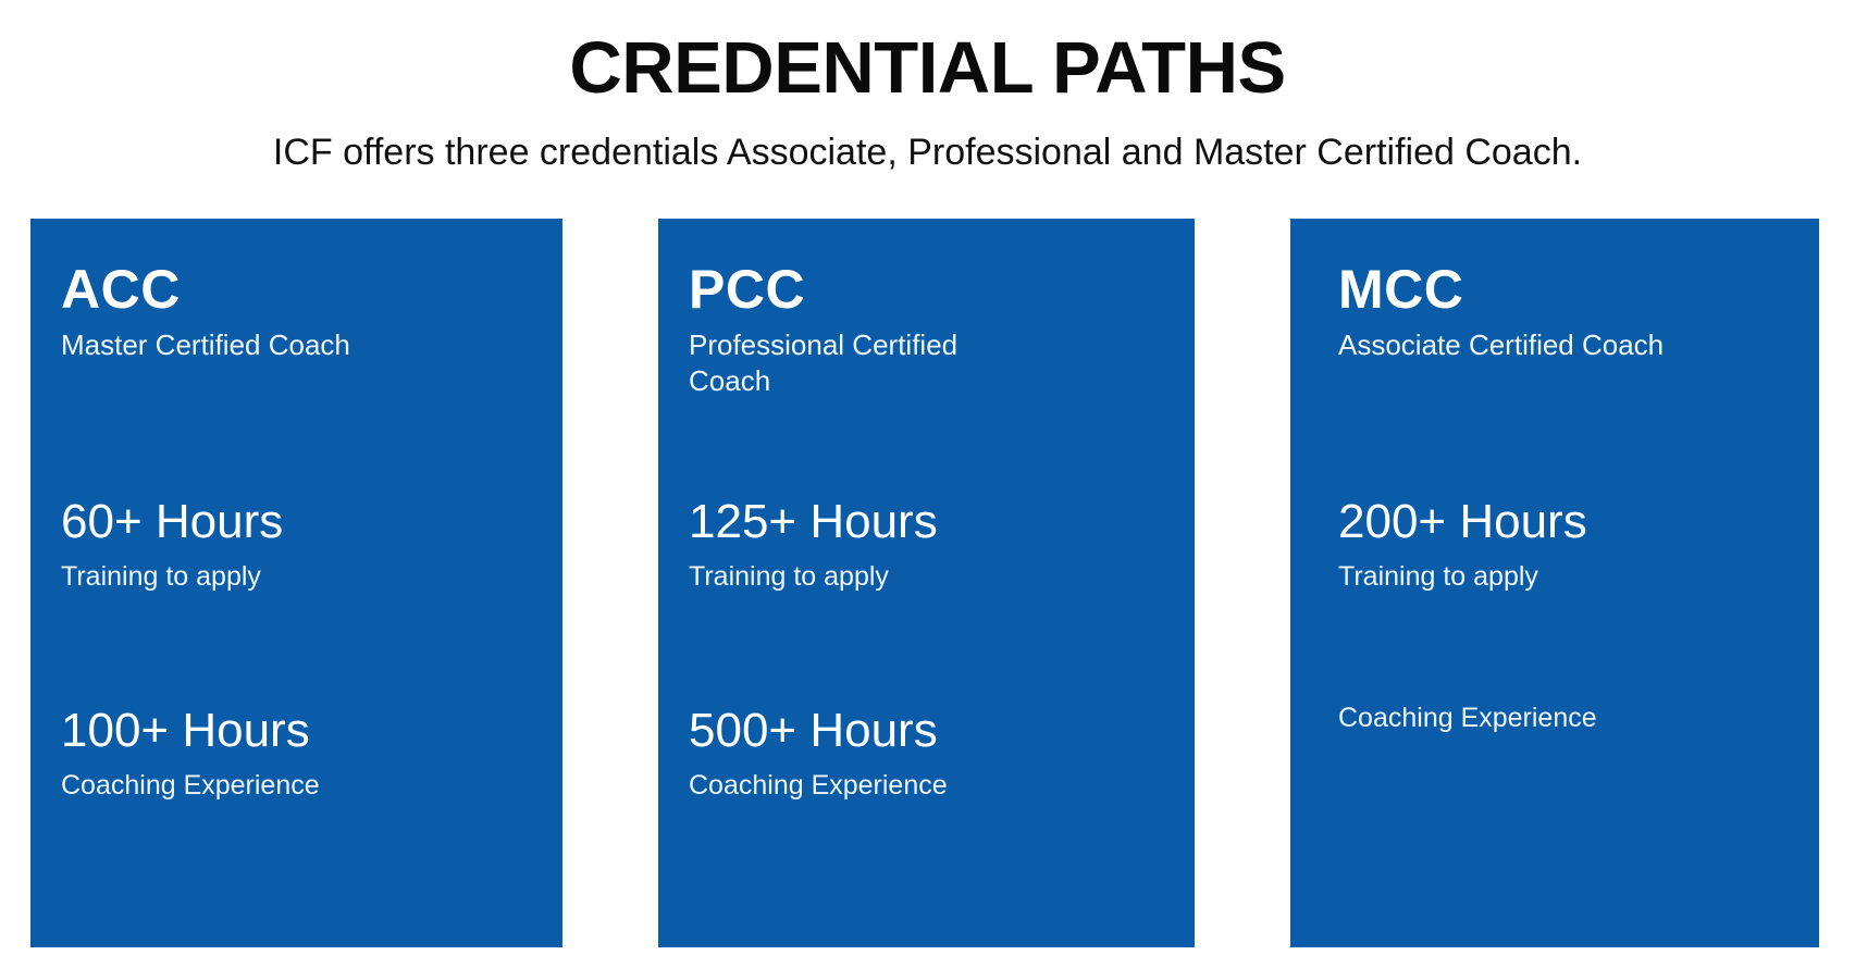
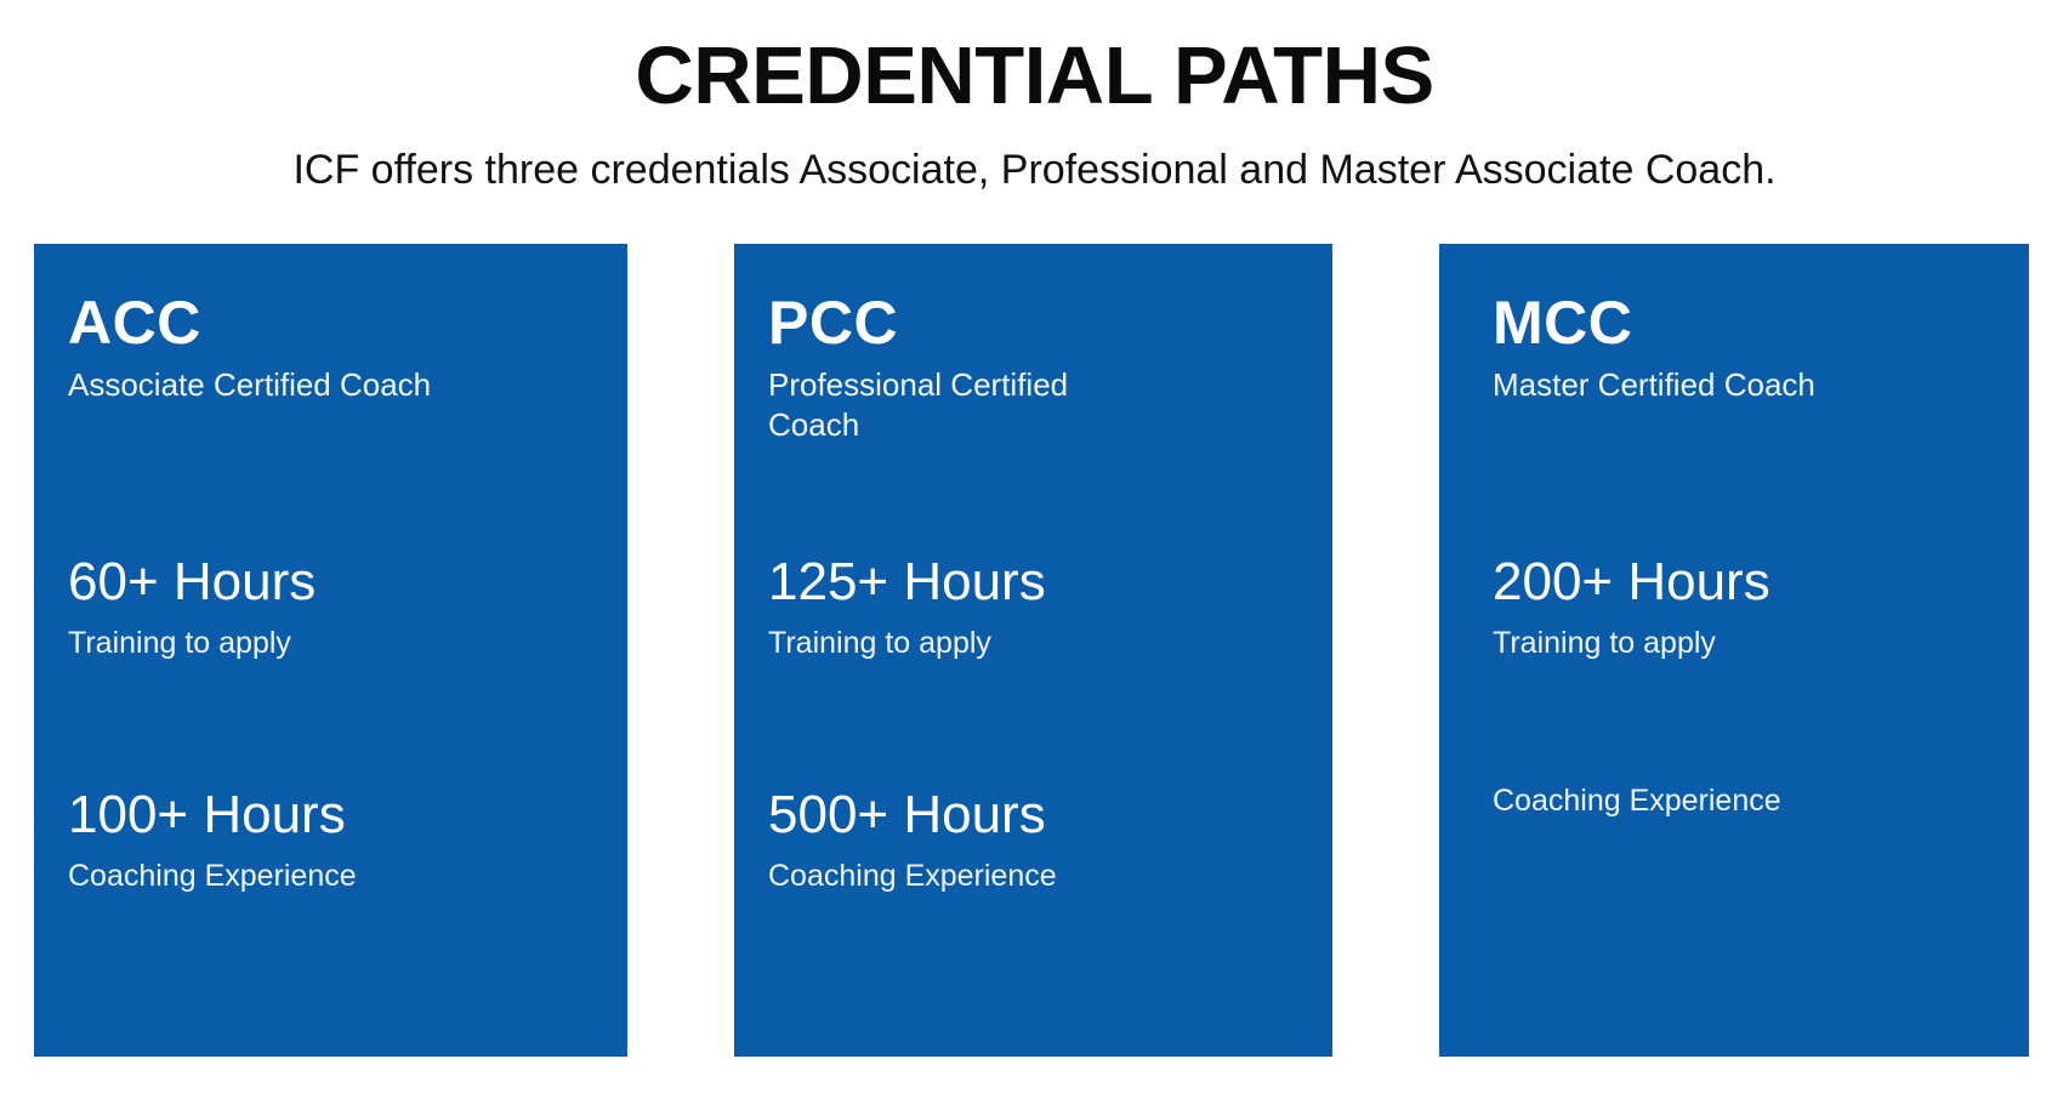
  CREDENTIAL PATHS
- ICF offers three credentials Associate, Professional and Master Certified Coach.
+ ICF offers three credentials Associate, Professional and Master Associate Coach.
  ACC
- Master Certified Coach
+ Associate Certified Coach
  60+ Hours
  Training to apply
  100+ Hours
  Coaching Experience
  PCC
  Professional Certified Coach
  125+ Hours
  Training to apply
  500+ Hours
  Coaching Experience
  MCC
- Associate Certified Coach
+ Master Certified Coach
  200+ Hours
  Training to apply
  Coaching Experience
